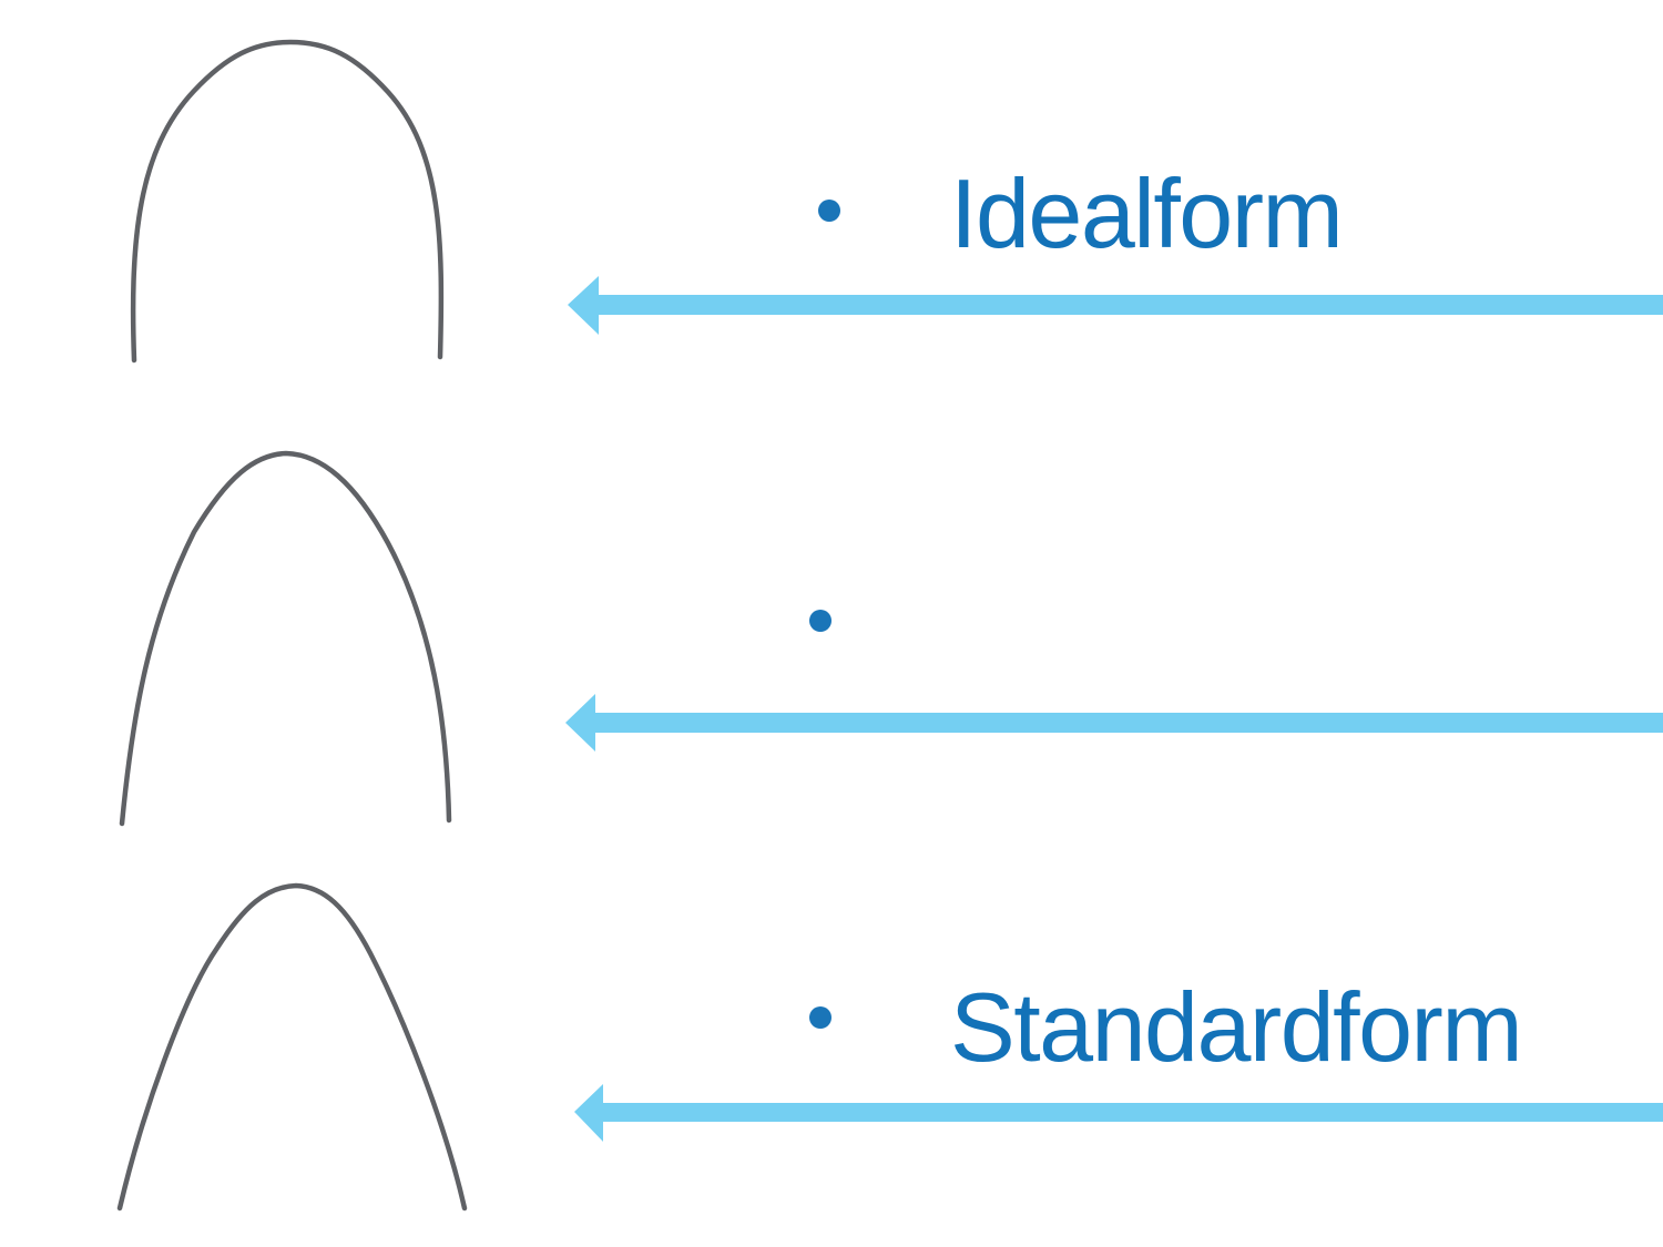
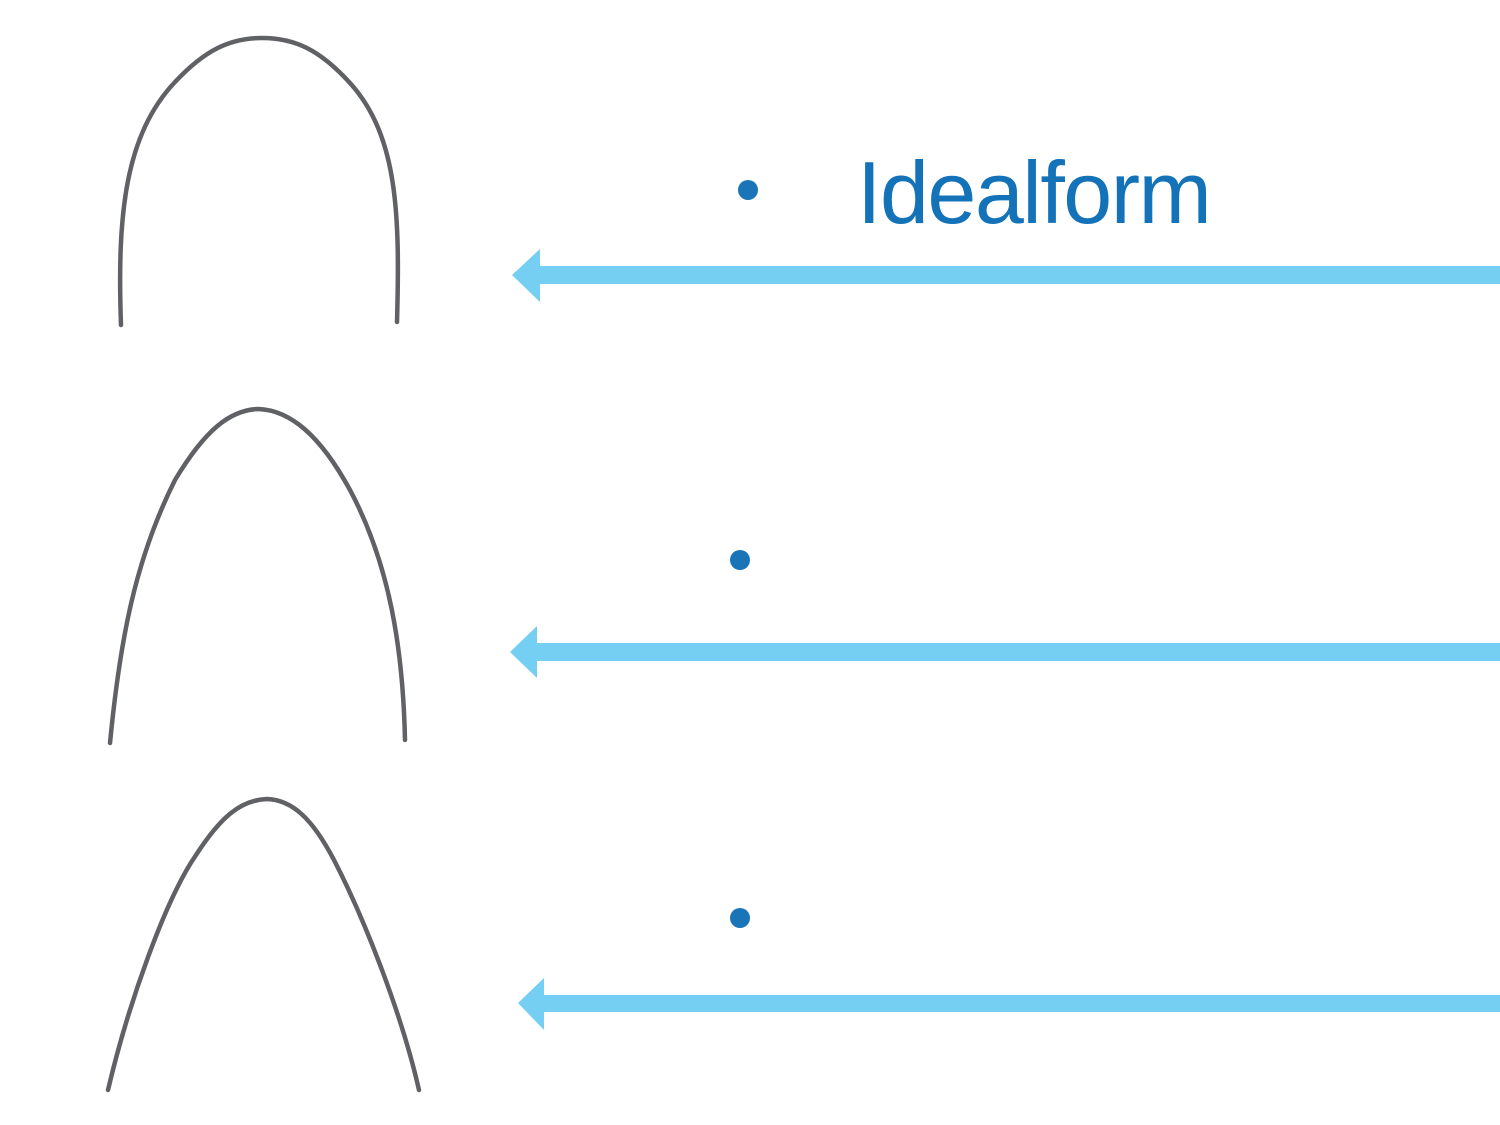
  Idealform
- Standardform
